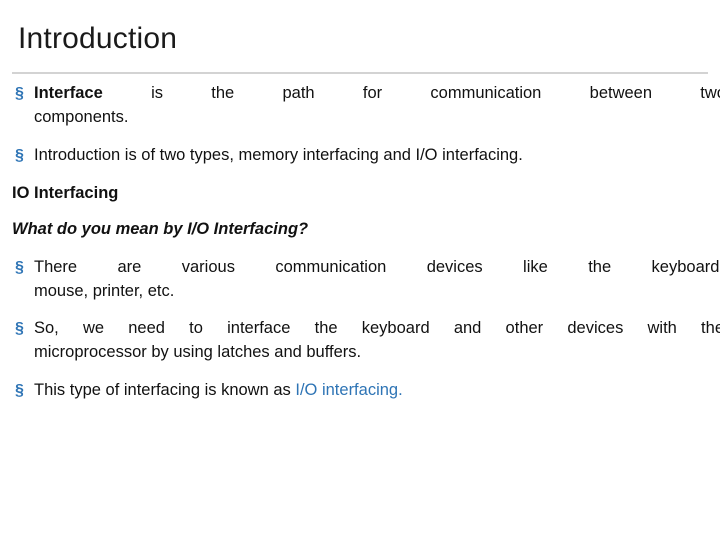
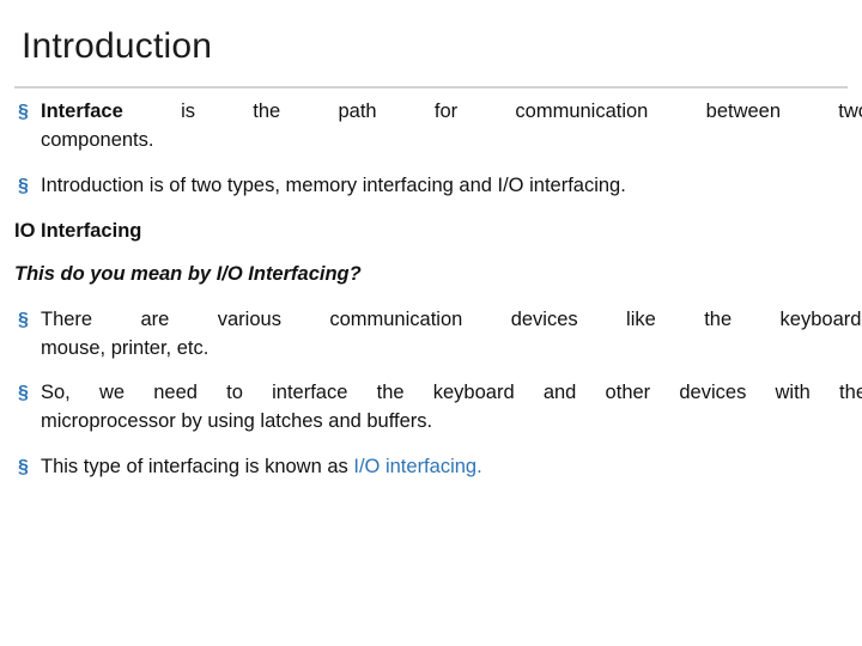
  Introduction
  §
  Interface is the path for communication between tw
  components.
  §
  Introduction is of two types, memory interfacing and I/O interfacing.
  IO Interfacing
- What do you mean by I/O Interfacing?
+ This do you mean by I/O Interfacing?
  §
  There are various communication devices like the keyboard
  mouse, printer, etc.
  §
  So, we need to interface the keyboard and other devices with the
  microprocessor by using latches and buffers.
  §
  This type of interfacing is known as I/O interfacing.
